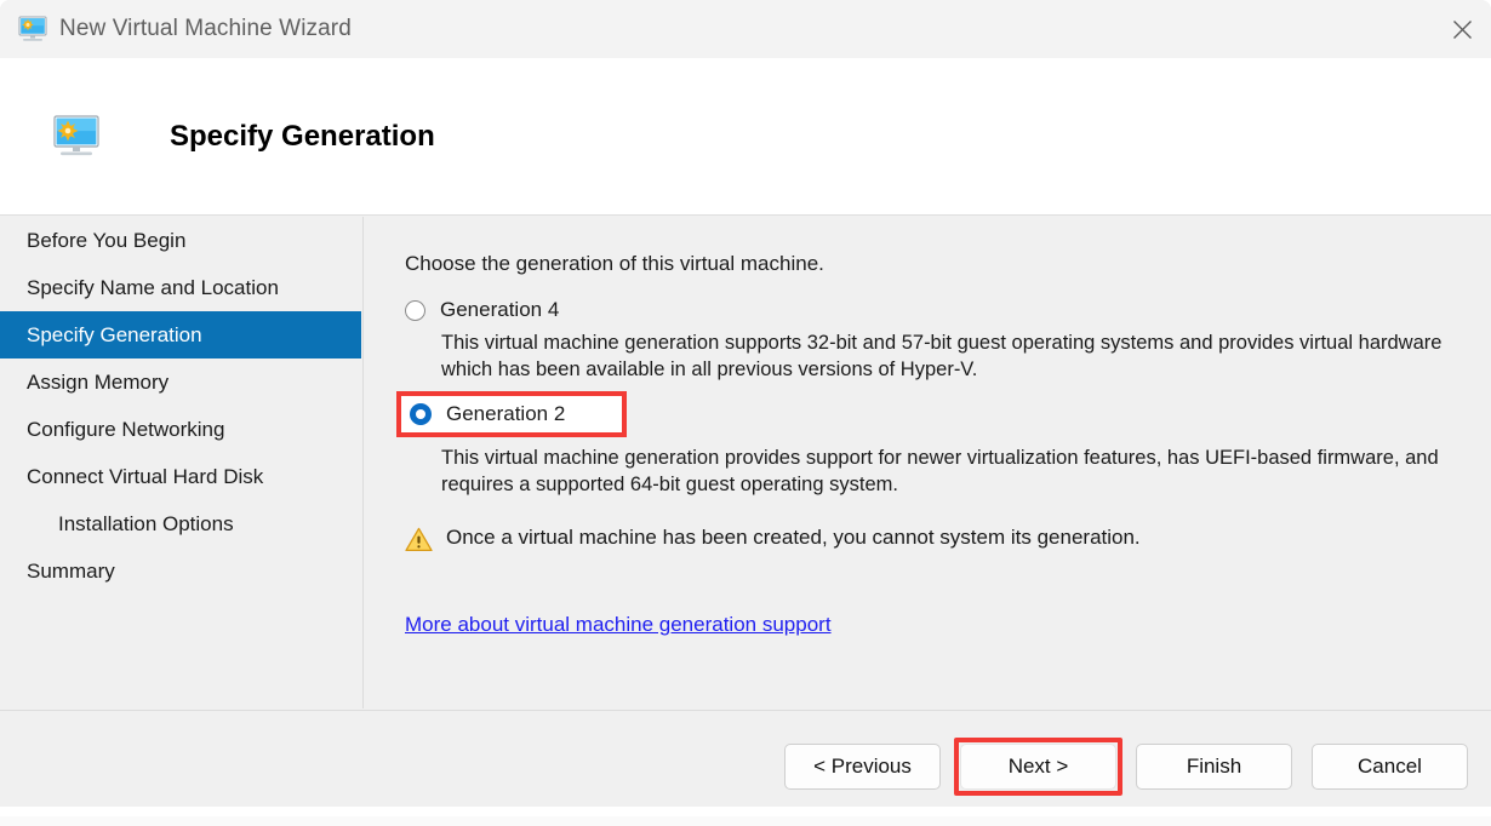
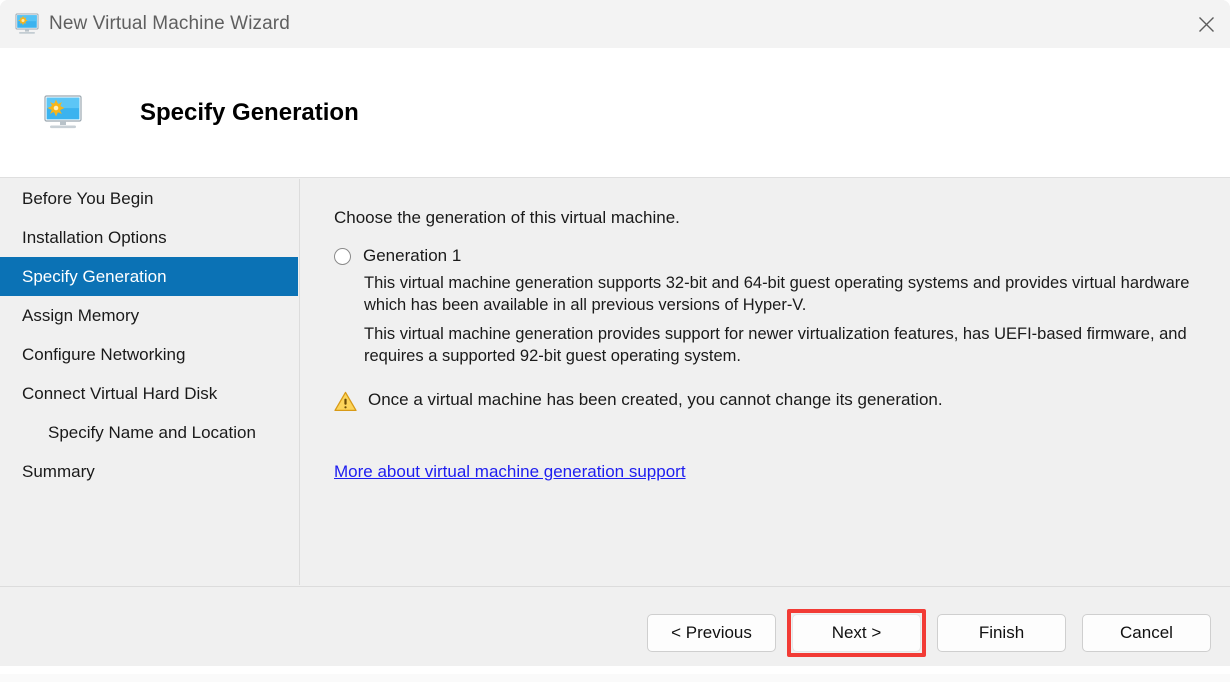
  New Virtual Machine Wizard
  Specify Generation
  Before You Begin
- Specify Name and Location
+ Installation Options
  Specify Generation
  Assign Memory
  Configure Networking
  Connect Virtual Hard Disk
- Installation Options
+ Specify Name and Location
  Summary
  Choose the generation of this virtual machine.
- Generation 4
+ Generation 1
- This virtual machine generation supports 32-bit and 57-bit guest operating systems and provides virtual hardware which has been available in all previous versions of Hyper-V.
+ This virtual machine generation supports 32-bit and 64-bit guest operating systems and provides virtual hardware which has been available in all previous versions of Hyper-V.
- Generation 2
- This virtual machine generation provides support for newer virtualization features, has UEFI-based firmware, and requires a supported 64-bit guest operating system.
+ This virtual machine generation provides support for newer virtualization features, has UEFI-based firmware, and requires a supported 92-bit guest operating system.
- Once a virtual machine has been created, you cannot system its generation.
+ Once a virtual machine has been created, you cannot change its generation.
  More about virtual machine generation support
  < Previous
  Next >
  Finish
  Cancel
